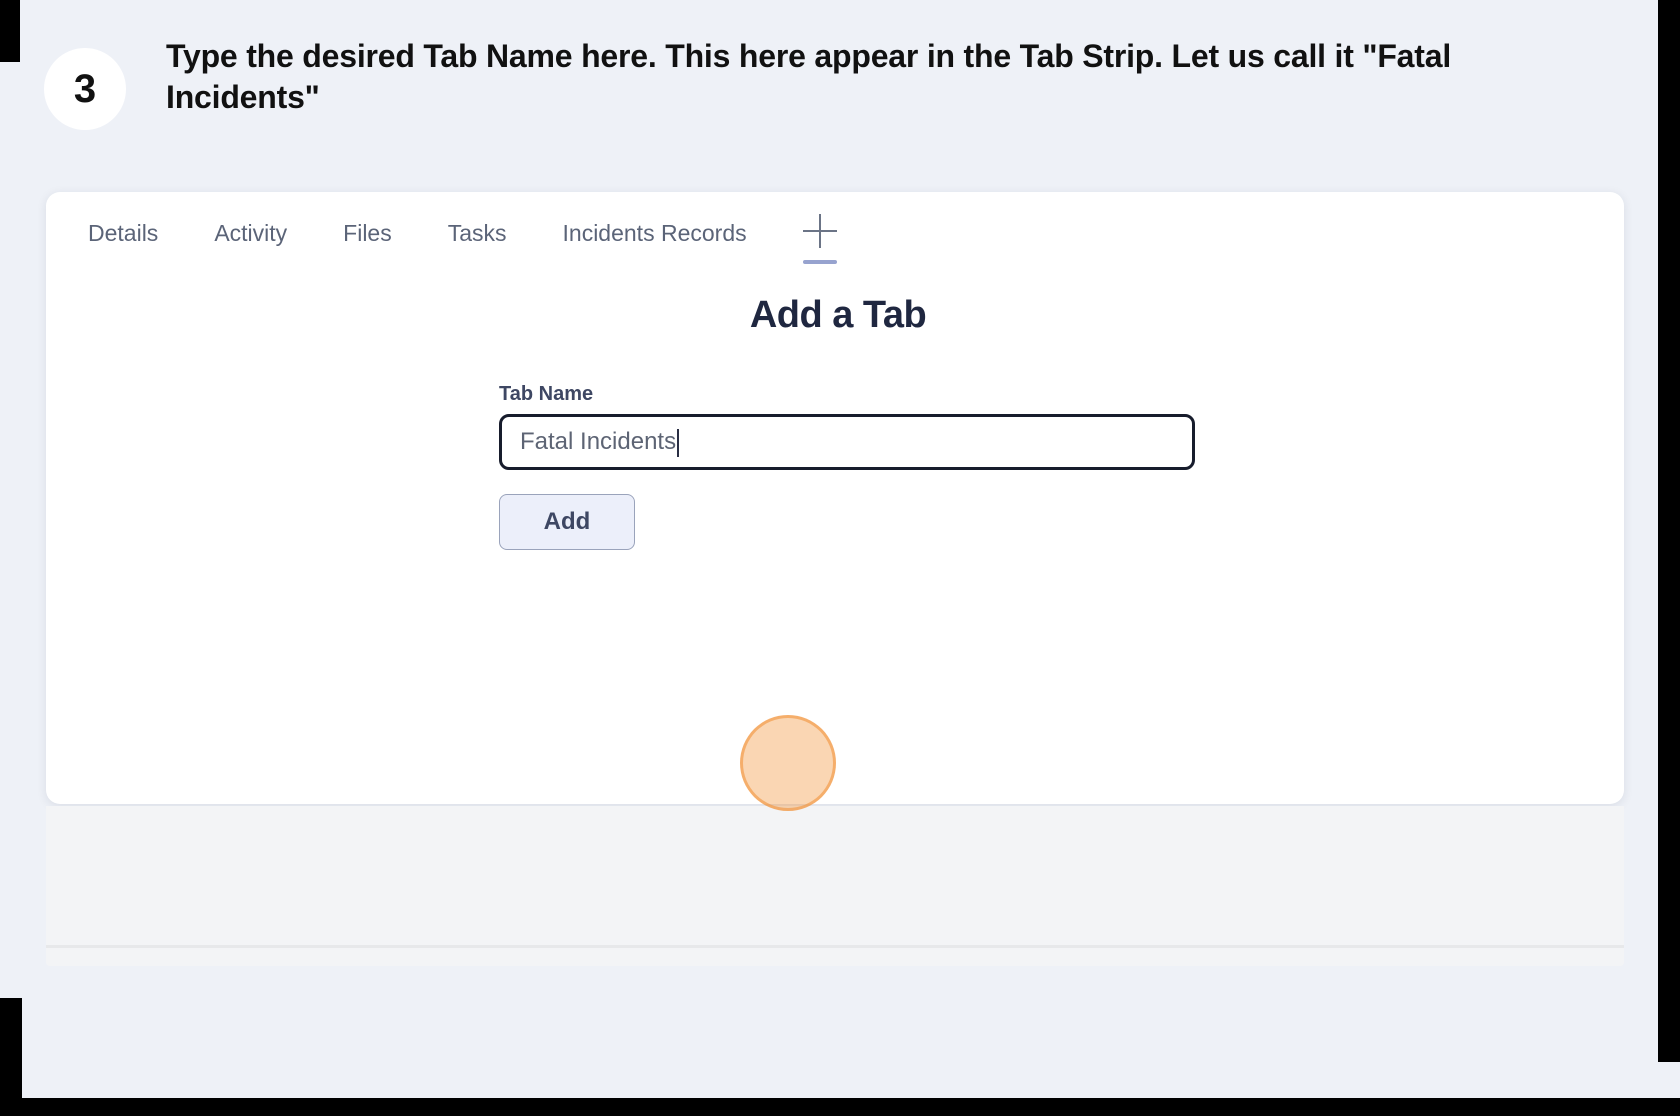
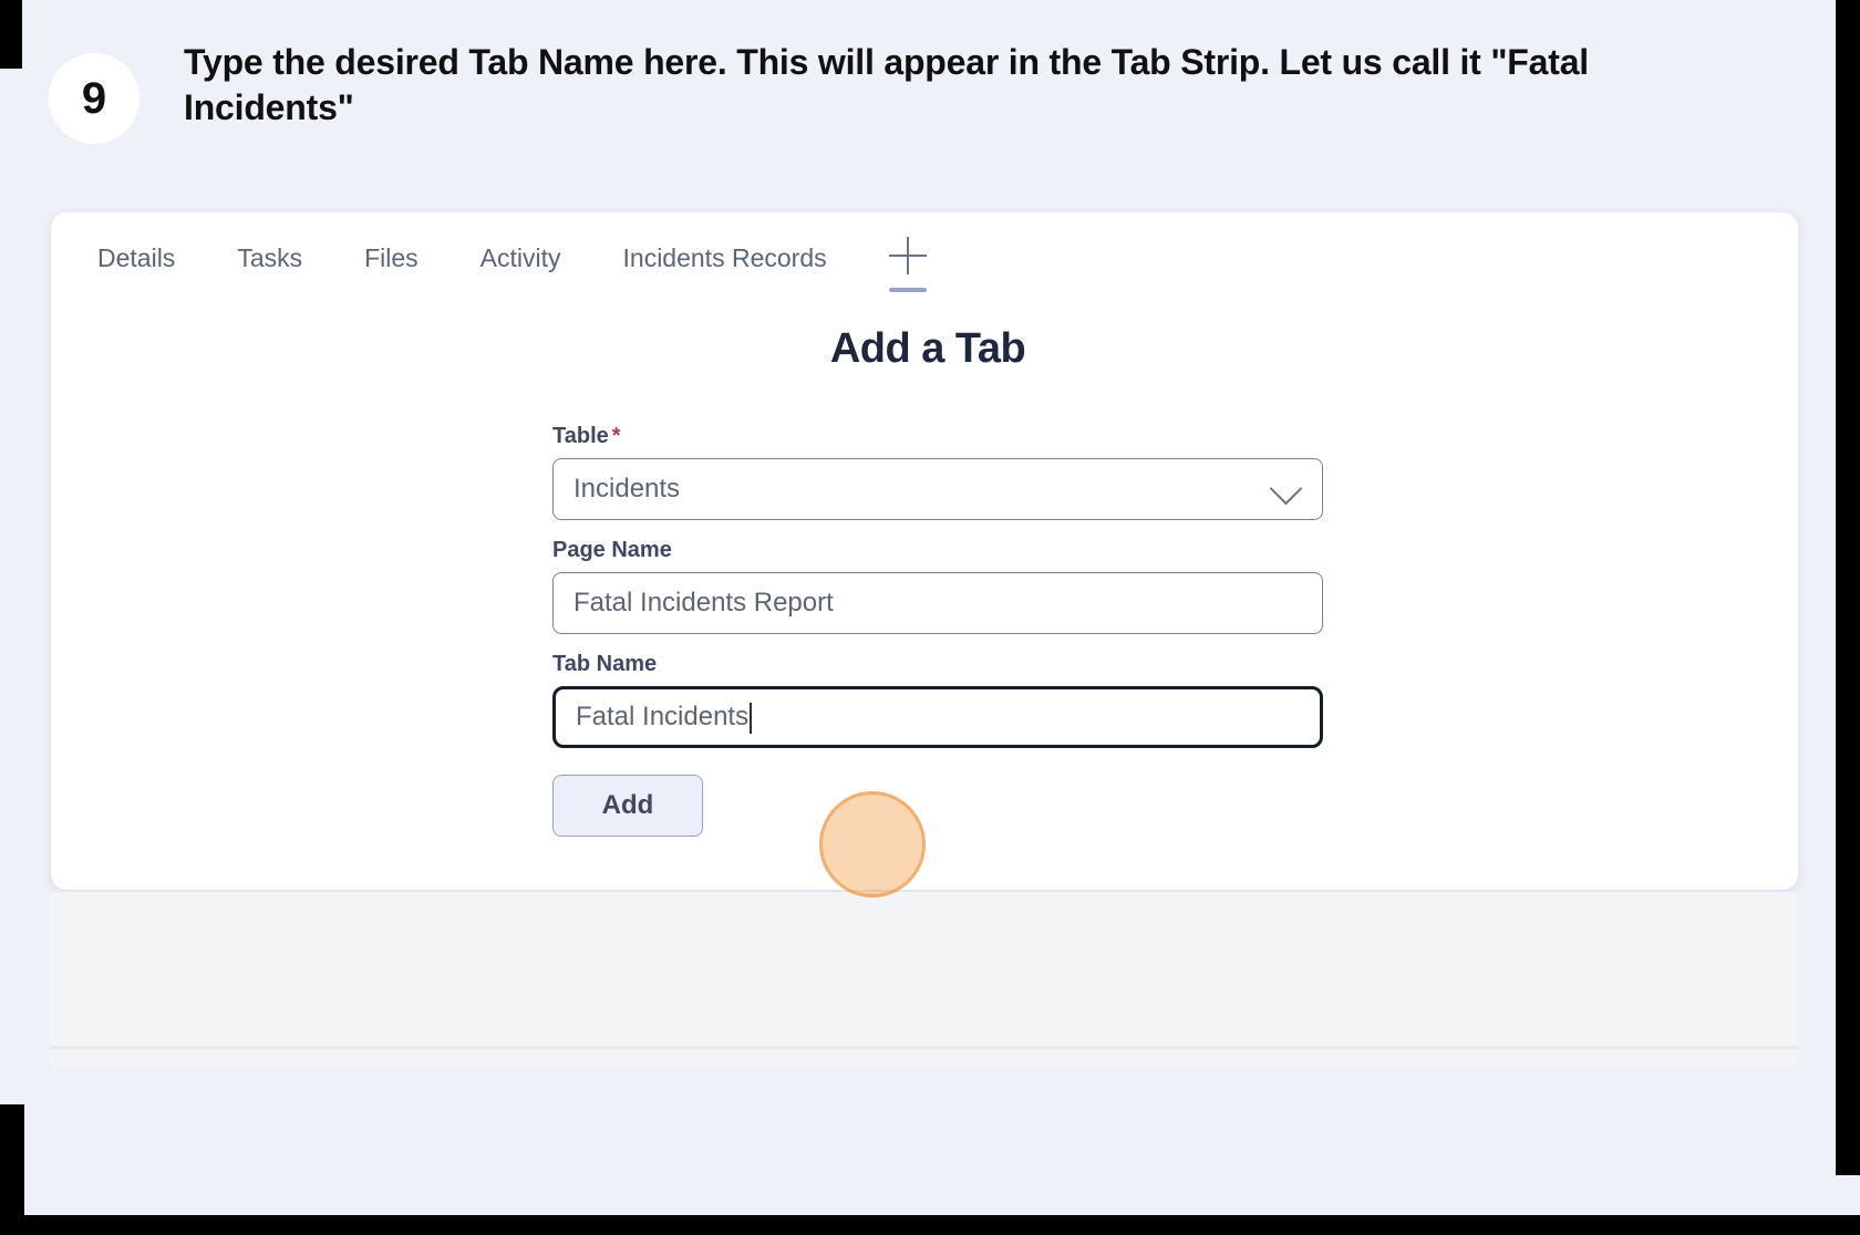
- 3
+ 9
- Type the desired Tab Name here. This here appear in the Tab Strip. Let us call it "Fatal Incidents"
+ Type the desired Tab Name here. This will appear in the Tab Strip. Let us call it "Fatal Incidents"
  Details
- Activity
+ Tasks
  Files
- Tasks
+ Activity
  Incidents Records
  Add a Tab
+ Table *
+ Incidents
+ Page Name
+ Fatal Incidents Report
  Tab Name
  Fatal Incidents
  Add
